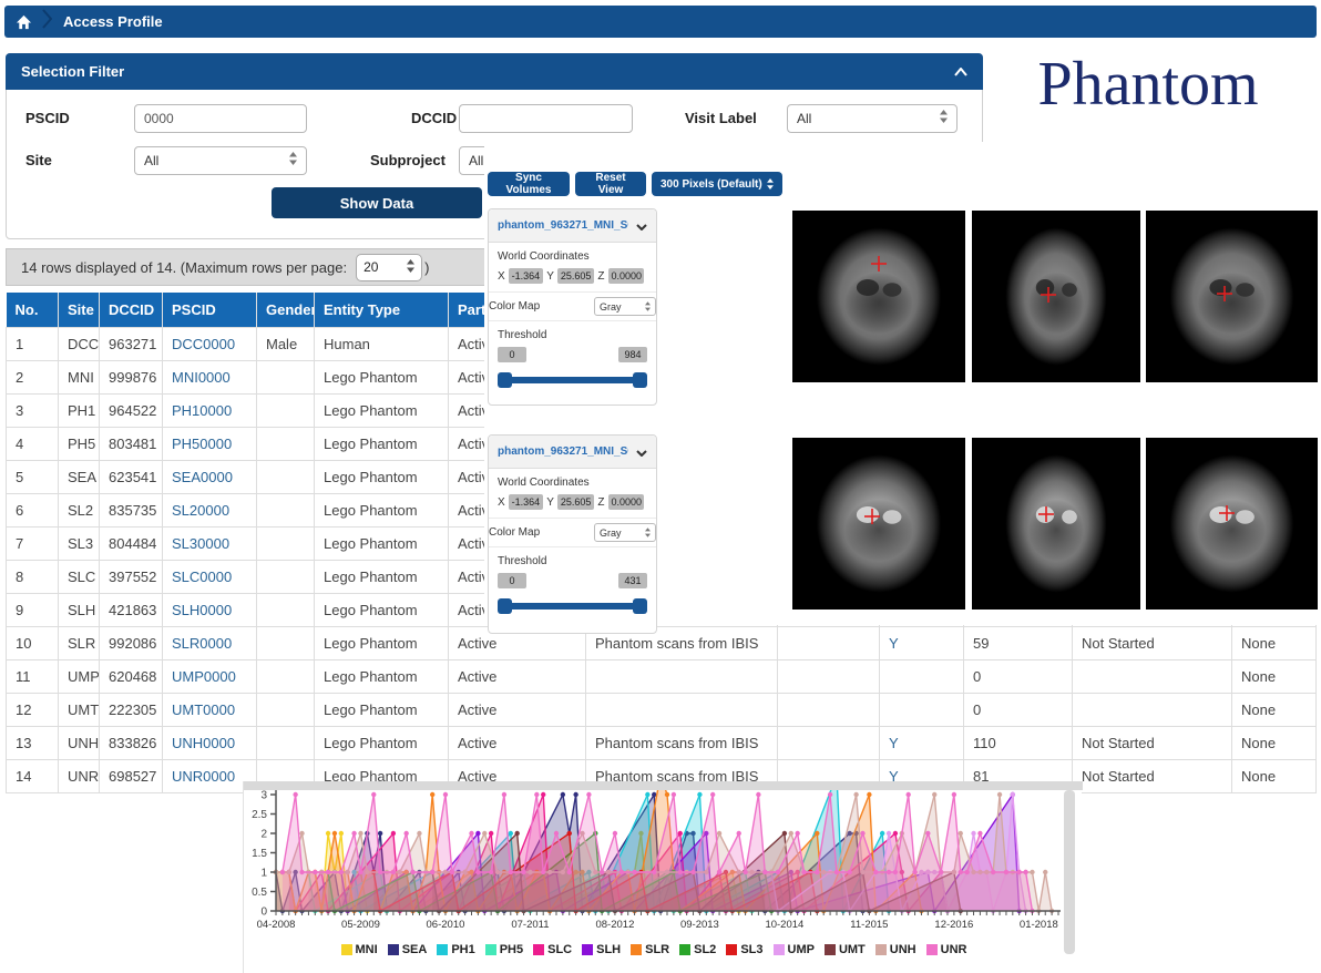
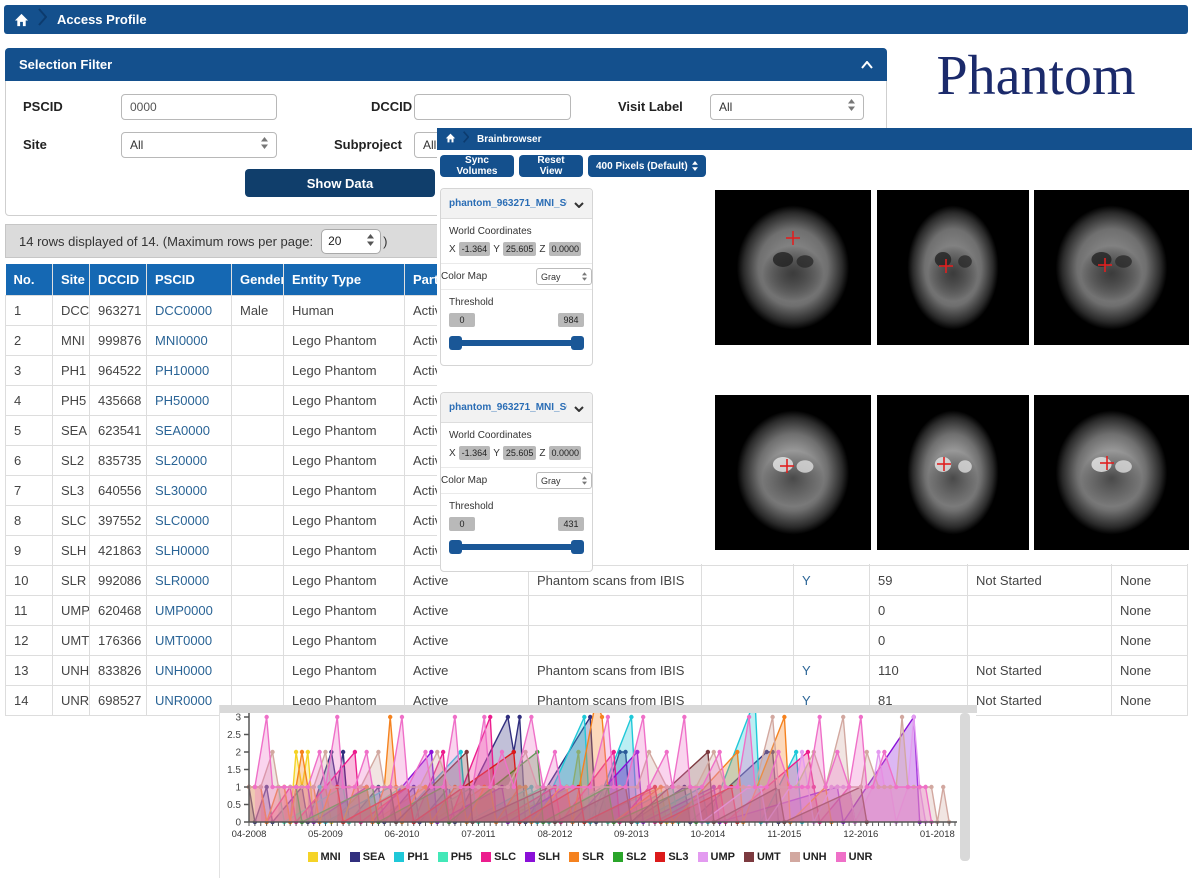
  Access Profile
  Phantom
  Selection Filter
  PSCID
  0000
  DCCID
  Visit Label
  All
  Site
  All
  Subproject
  All
  Show Data
  14 rows displayed of 14. (Maximum rows per page:
  20
  )
  No.	Site	DCCID	PSCID	Gender	Entity Type	Par
  1	DCC	963271	DCC0000	Male	Human	Acti
  2	MNI	999876	MNI0000		Lego Phantom	Acti
  3	PH1	964522	PH10000		Lego Phantom	Acti
- 4	PH5	803481	PH50000		Lego Phantom	Acti
+ 4	PH5	435668	PH50000		Lego Phantom	Acti
  5	SEA	623541	SEA0000		Lego Phantom	Acti
  6	SL2	835735	SL20000		Lego Phantom	Acti
- 7	SL3	804484	SL30000		Lego Phantom	Acti
+ 7	SL3	640556	SL30000		Lego Phantom	Acti
  8	SLC	397552	SLC0000		Lego Phantom	Acti
  9	SLH	421863	SLH0000		Lego Phantom	Acti
  10	SLR	992086	SLR0000		Lego Phantom	Active	Phantom scans from IBIS		Y	59	Not Started	None
  11	UMP	620468	UMP0000		Lego Phantom	Active				0		None
- 12	UMT	222305	UMT0000		Lego Phantom	Active				0		None
+ 12	UMT	176366	UMT0000		Lego Phantom	Active				0		None
  13	UNH	833826	UNH0000		Lego Phantom	Active	Phantom scans from IBIS		Y	110	Not Started	None
  14	UNR	698527	UNR0000		Lego Phantom	Active	Phantom scans from IBIS		Y	81	Not Started	None
+ Brainbrowser
  Sync Volumes
  Reset View
- 300 Pixels (Default)
+ 400 Pixels (Default)
  phantom_963271_MNI_S
  World Coordinates
  X
  -1.364
  Y
  25.605
  Z
  0.0000
  Color Map
  Gray
  Threshold
  0
  984
  phantom_963271_MNI_S
  World Coordinates
  X
  -1.364
  Y
  25.605
  Z
  0.0000
  Color Map
  Gray
  Threshold
  0
  431
  0
  0.5
  1
  1.5
  2
  2.5
  3
  04-2008
  05-2009
  06-2010
  07-2011
  08-2012
  09-2013
  10-2014
  11-2015
  12-2016
  01-2018
  MNI
  SEA
  PH1
  PH5
  SLC
  SLH
  SLR
  SL2
  SL3
  UMP
  UMT
  UNH
  UNR
